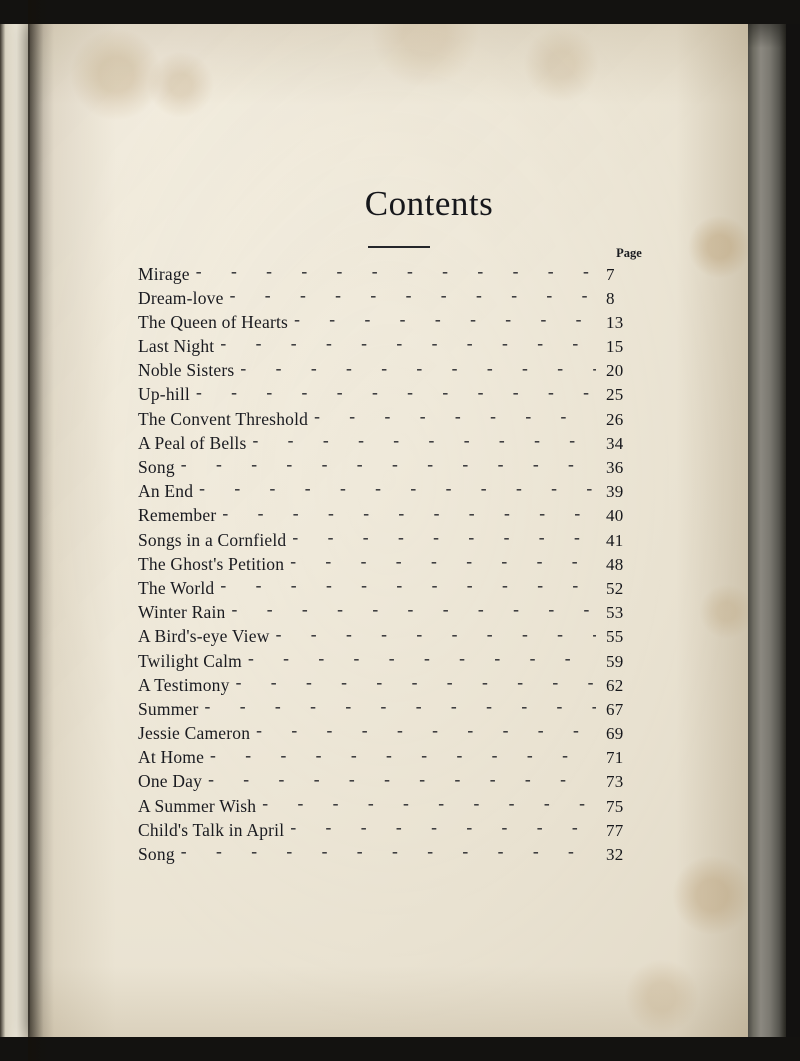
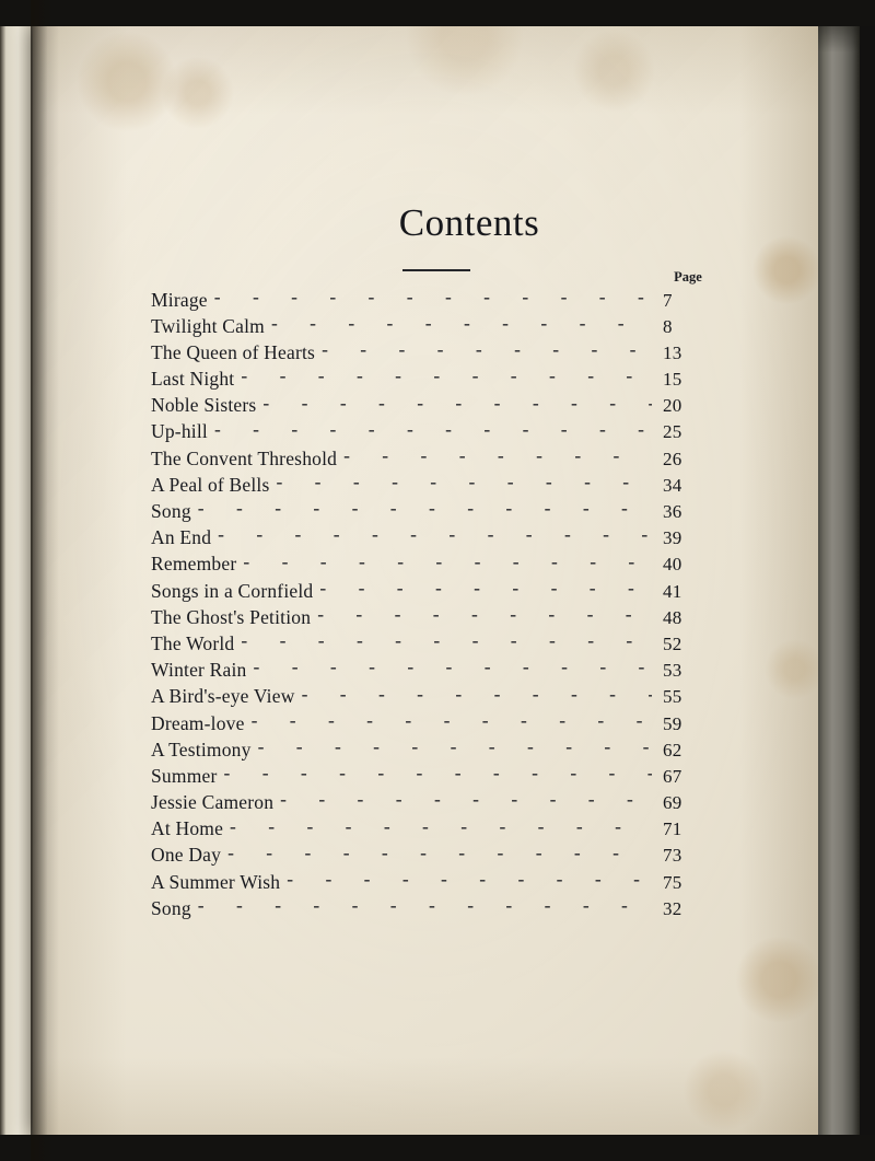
  Contents
  Page
  Mirage
  7
- Dream-love
+ Twilight Calm
  8
  The Queen of Hearts
  13
  Last Night
  15
  Noble Sisters
  20
  Up-hill
  25
  The Convent Threshold
  26
  A Peal of Bells
  34
  Song
  36
  An End
  39
  Remember
  40
  Songs in a Cornfield
  41
  The Ghost's Petition
  48
  The World
  52
  Winter Rain
  53
  A Bird's-eye View
  55
- Twilight Calm
+ Dream-love
  59
  A Testimony
  62
  Summer
  67
  Jessie Cameron
  69
  At Home
  71
  One Day
  73
  A Summer Wish
  75
- Child's Talk in April
- 77
  Song
  32
